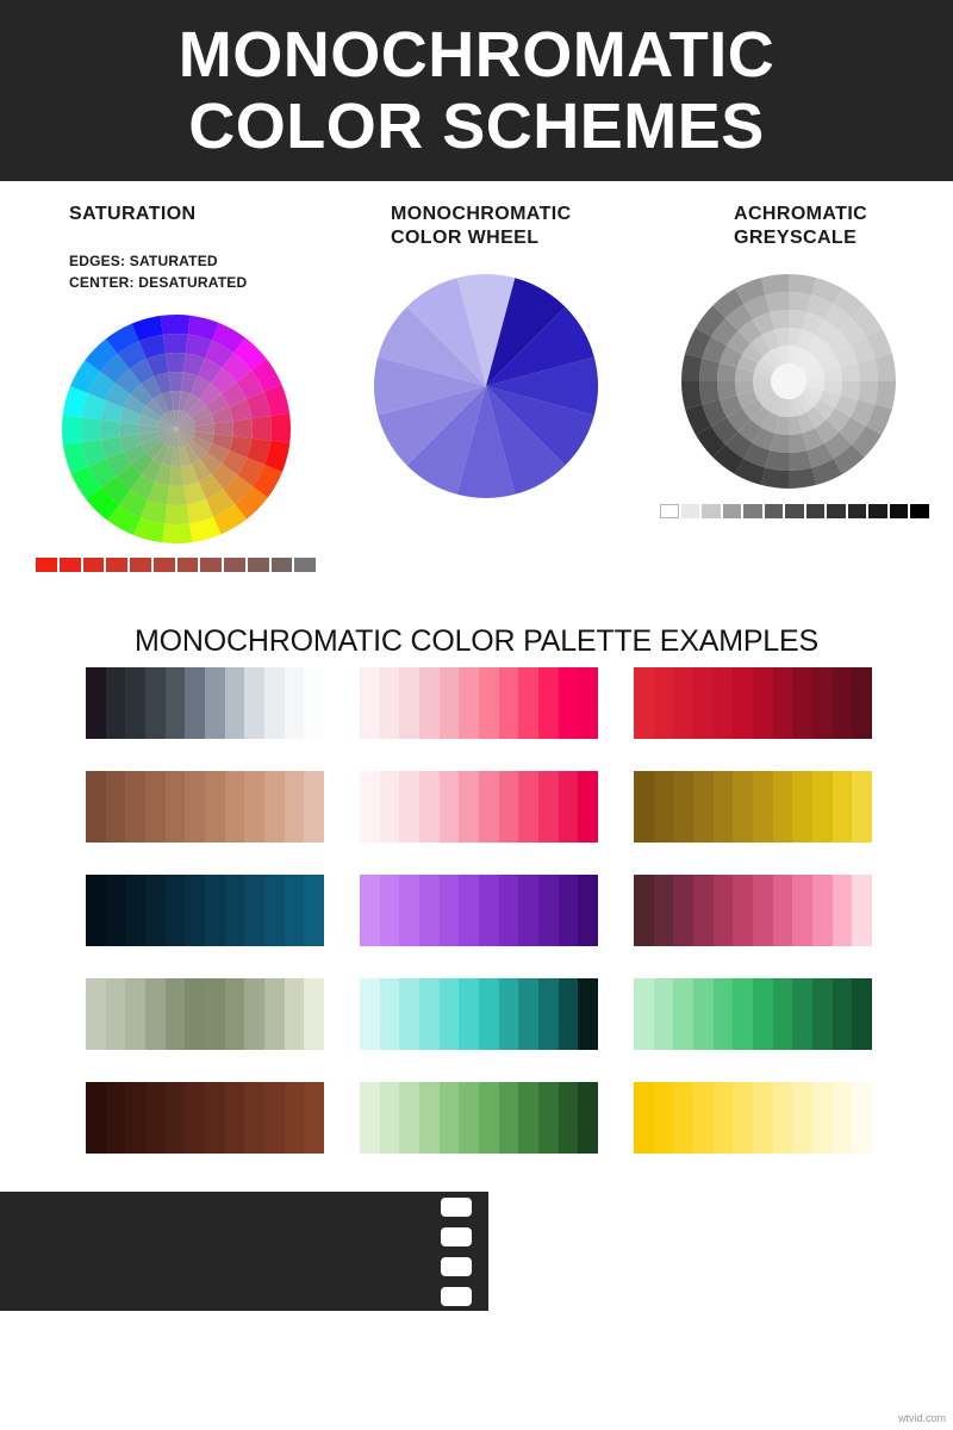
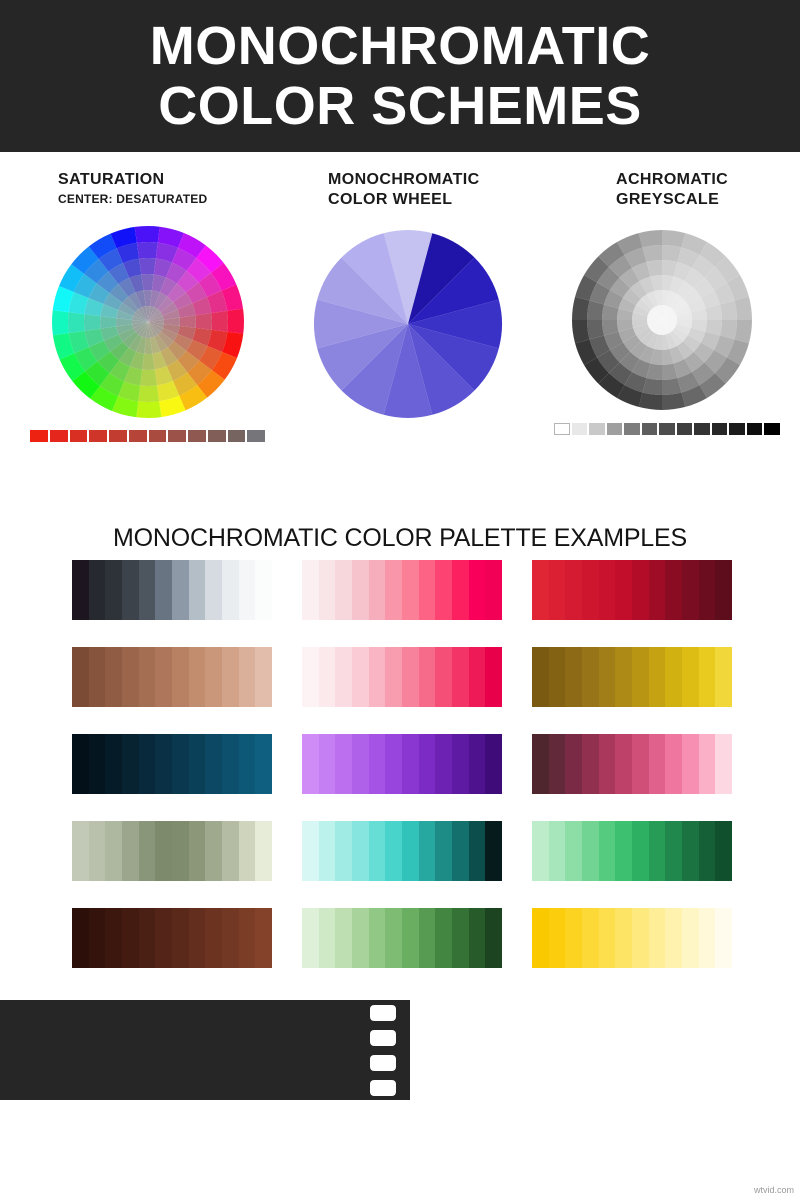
  MONOCHROMATIC
  COLOR SCHEMES
  SATURATION
- EDGES: SATURATED
  CENTER: DESATURATED
  MONOCHROMATIC
  COLOR WHEEL
  ACHROMATIC
  GREYSCALE
  MONOCHROMATIC COLOR PALETTE EXAMPLES
  wtvid.com
